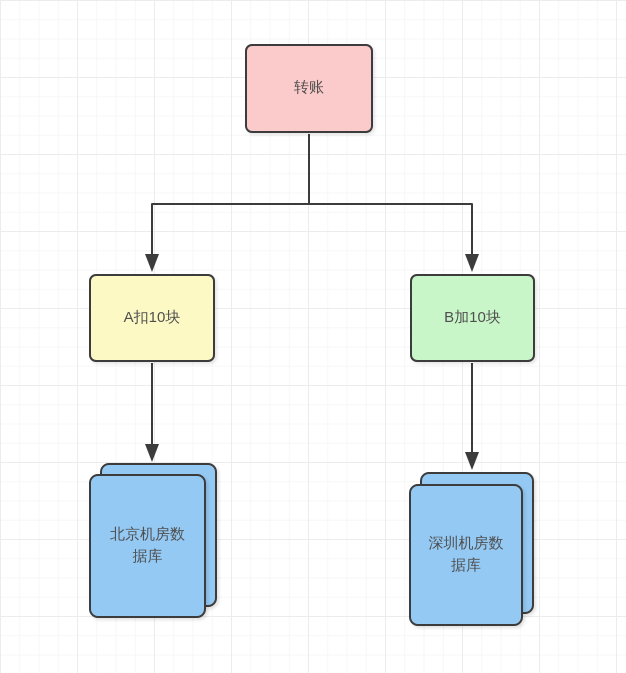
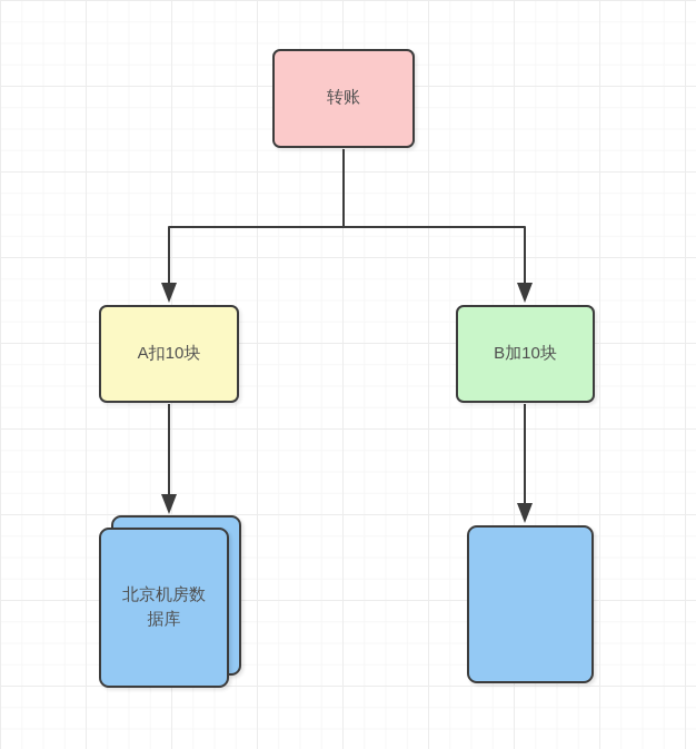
  转账
  A扣10块
  B加10块
  北京机房数据库
- 深圳机房数据库
